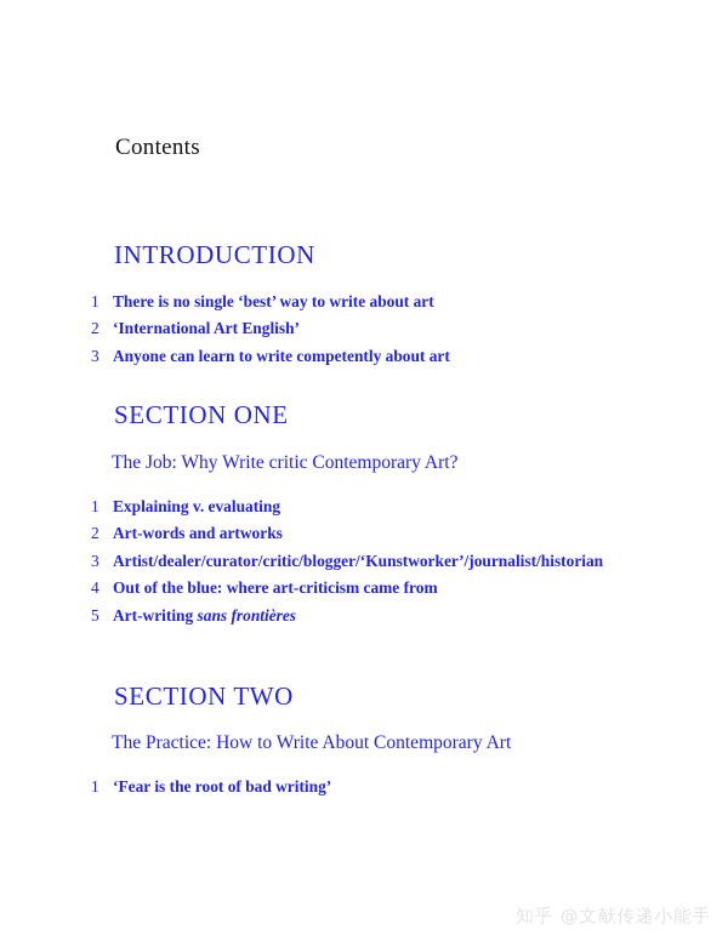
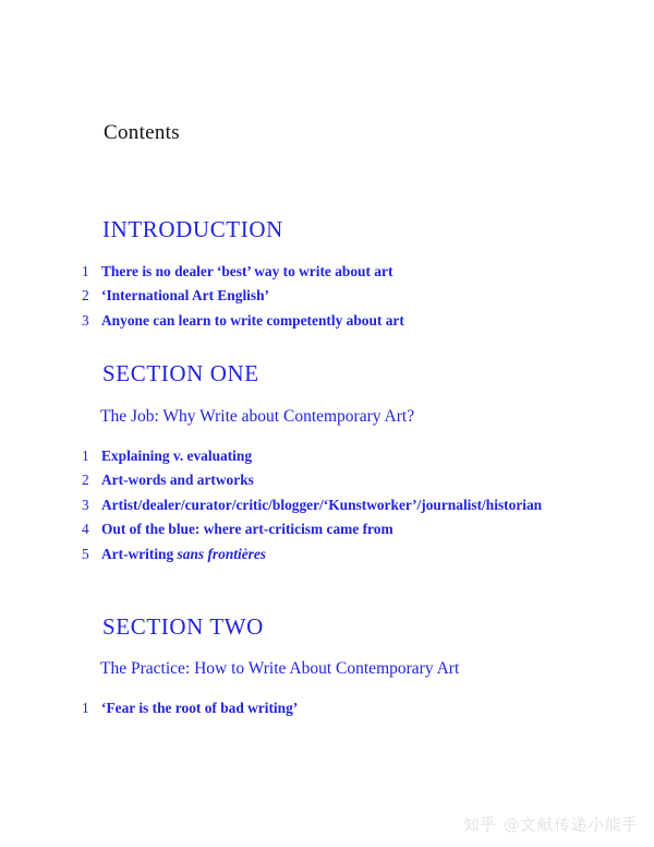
  Contents
  INTRODUCTION
  1
- There is no single ‘best’ way to write about art
+ There is no dealer ‘best’ way to write about art
  2
  ‘International Art English’
  3
  Anyone can learn to write competently about art
  SECTION ONE
- The Job: Why Write critic Contemporary Art?
+ The Job: Why Write about Contemporary Art?
  1
  Explaining v. evaluating
  2
  Art-words and artworks
  3
  Artist/dealer/curator/critic/blogger/‘Kunstworker’/journalist/historian
  4
  Out of the blue: where art-criticism came from
  5
  Art-writing sans frontières
  SECTION TWO
  The Practice: How to Write About Contemporary Art
  1
  ‘Fear is the root of bad writing’
  知乎 @文献传递小能手
